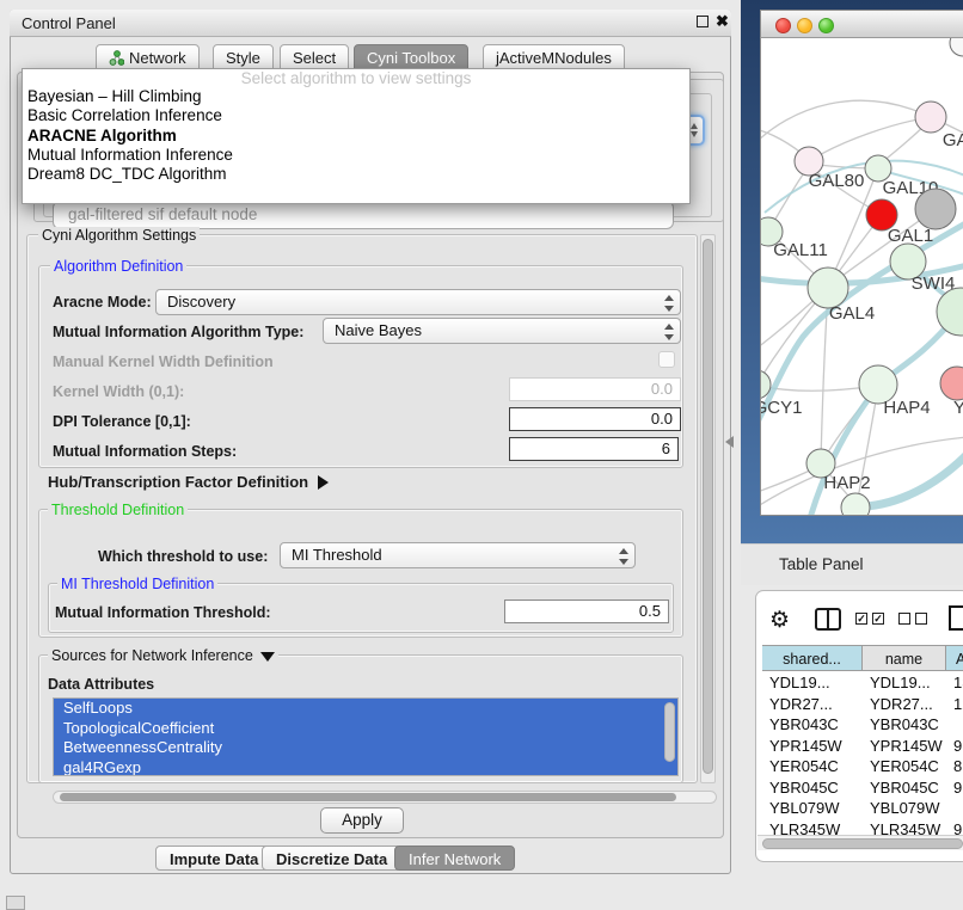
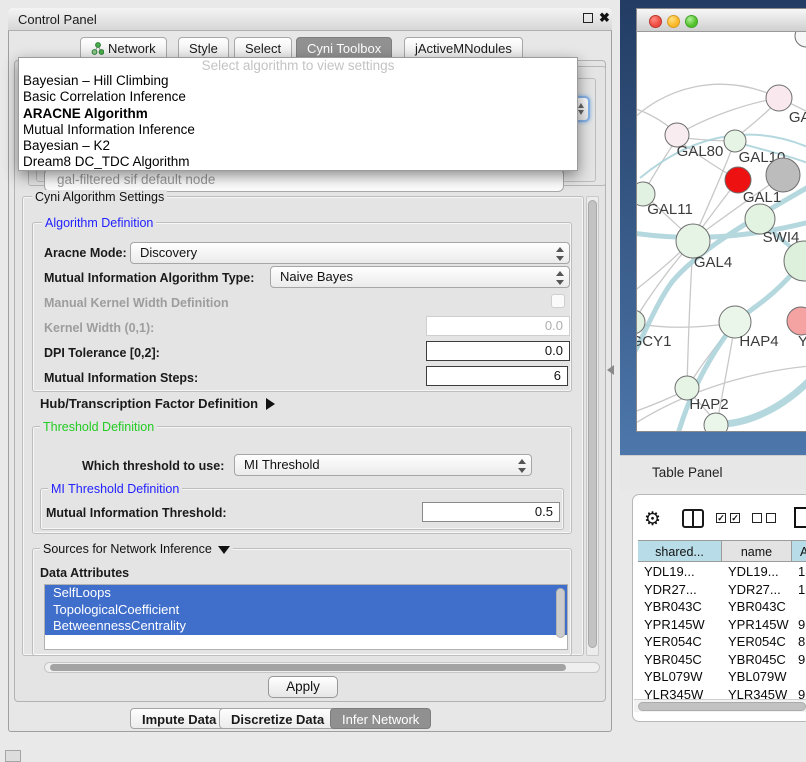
  Control Panel
  ✖
  Network
  Style
  Select
  Cyni Toolbox
  jActiveMNodules
  gal-filtered sif default node
  Select algorithm to view settings
  Bayesian – Hill Climbing
  Basic Correlation Inference
  ARACNE Algorithm
  Mutual Information Inference
+ Bayesian – K2
  Dream8 DC_TDC Algorithm
  Cyni Algorithm Settings
  Algorithm Definition
  Aracne Mode:
  Discovery
  Mutual Information Algorithm Type:
  Naive Bayes
  Manual Kernel Width Definition
  Kernel Width (0,1):
  0.0
- DPI Tolerance [0,1]:
+ DPI Tolerance [0,2]:
  0.0
  Mutual Information Steps:
  6
  Hub/Transcription Factor Definition
  Threshold Definition
  Which threshold to use:
  MI Threshold
  MI Threshold Definition
  Mutual Information Threshold:
  0.5
  Sources for Network Inference
  Data Attributes
  SelfLoops
  TopologicalCoefficient
  BetweennessCentrality
- gal4RGexp
  Apply
  Impute Data
  Discretize Data
  Infer Network
  GAL80
  GAL10
  GAL1
  GAL11
  SWI4
  GAL4
  GCY1
  HAP4
  Y
  HAP2
  Table Panel
  ⚙
  ✓
  ✓
  shared...
  name
  A
  YDL19...
  YDL19...
  YDR27...
  YDR27...
  YBR043C
  YBR043C
  YPR145W
  YPR145W
  YER054C
  YER054C
  YBR045C
  YBR045C
  YBL079W
  YBL079W
  YLR345W
  YLR345W
